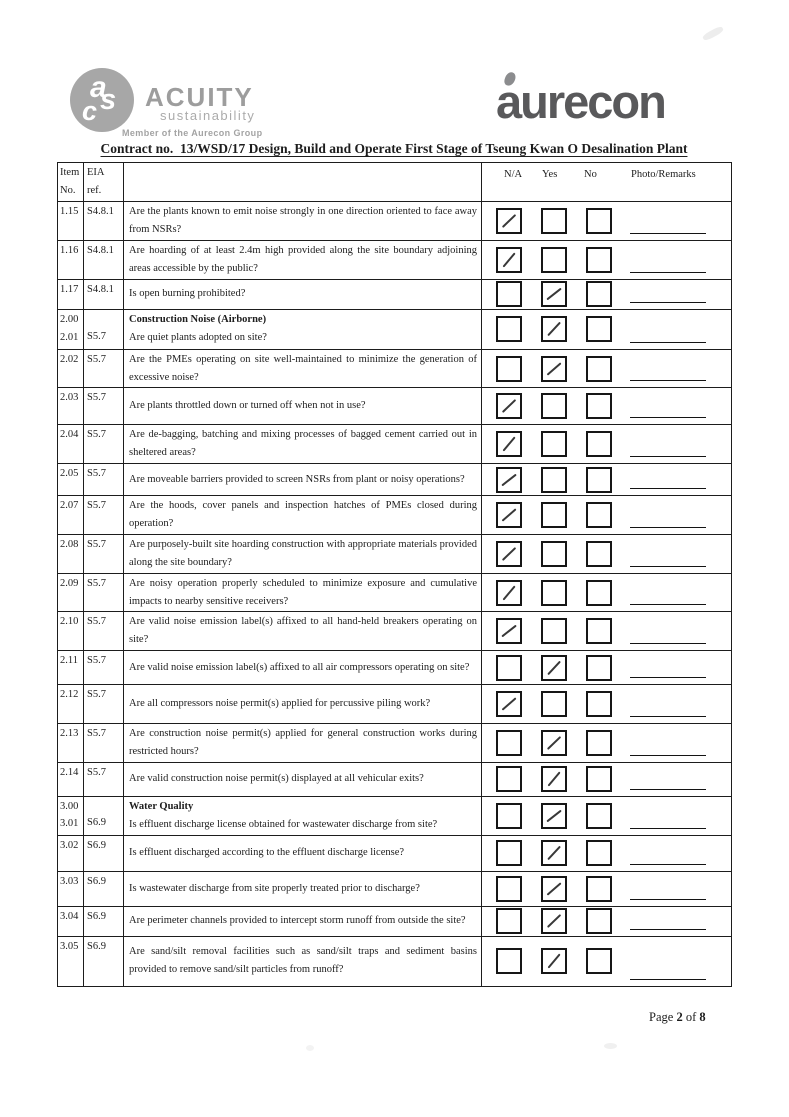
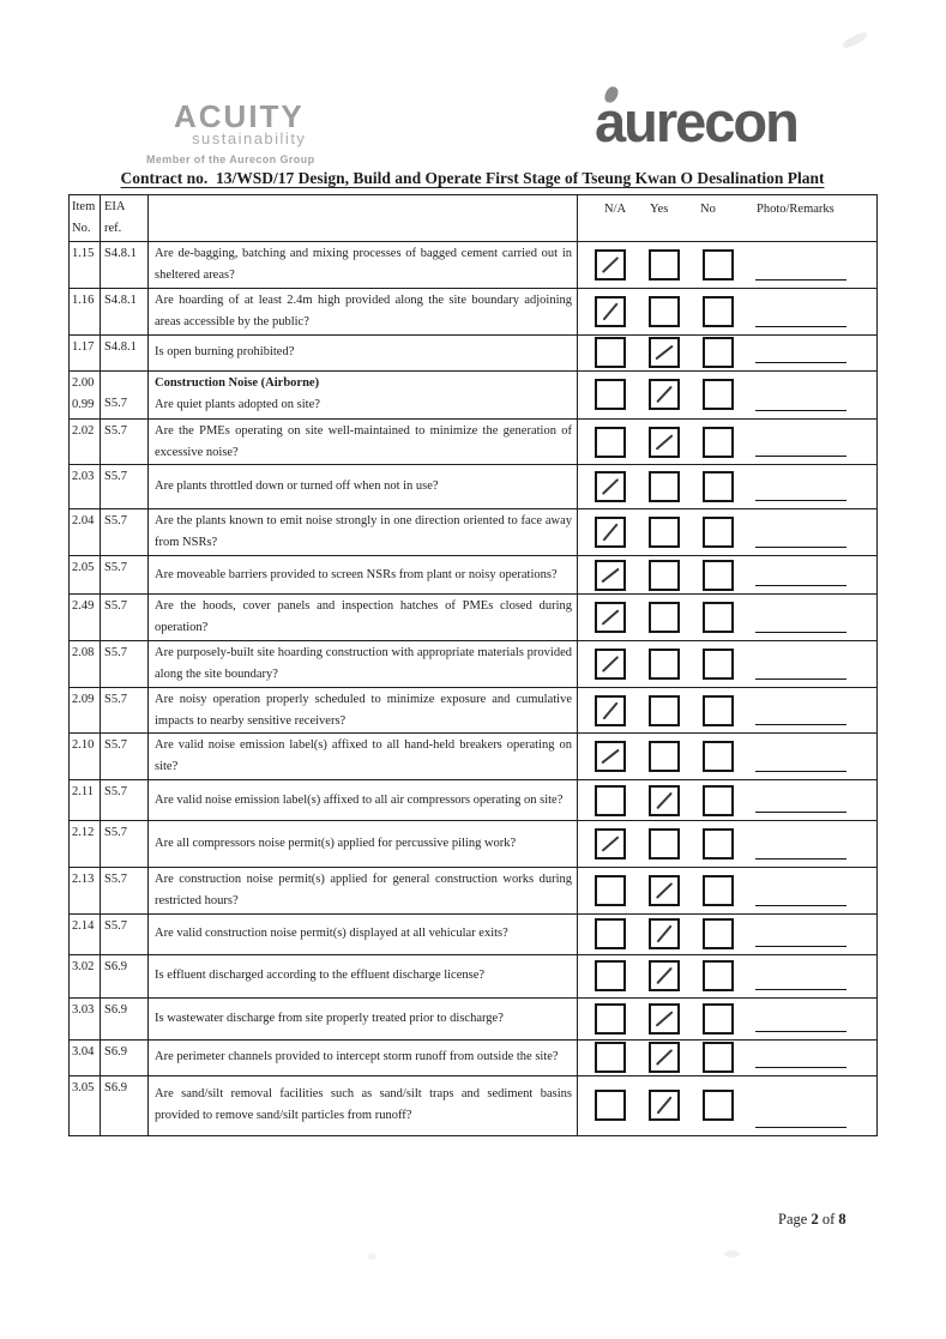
- a
- s
- c
  ACUITY
  sustainability
  Member of the Aurecon Group
  aurecon
  Contract no. 13/WSD/17 Design, Build and Operate First Stage of Tseung Kwan O Desalination Plant
  Item No.	EIA ref.		N/A Yes No Photo/Remarks
- 1.15	S4.8.1	Are the plants known to emit noise strongly in one direction oriented to face away from NSRs?
+ 1.15	S4.8.1	Are de-bagging, batching and mixing processes of bagged cement carried out in sheltered areas?
  1.16	S4.8.1	Are hoarding of at least 2.4m high provided along the site boundary adjoining areas accessible by the public?
  1.17	S4.8.1	Is open burning prohibited?
- 2.00 2.01	S5.7	Construction Noise (Airborne) Are quiet plants adopted on site?
+ 2.00 0.99	S5.7	Construction Noise (Airborne) Are quiet plants adopted on site?
  2.02	S5.7	Are the PMEs operating on site well-maintained to minimize the generation of excessive noise?
  2.03	S5.7	Are plants throttled down or turned off when not in use?
- 2.04	S5.7	Are de-bagging, batching and mixing processes of bagged cement carried out in sheltered areas?
+ 2.04	S5.7	Are the plants known to emit noise strongly in one direction oriented to face away from NSRs?
  2.05	S5.7	Are moveable barriers provided to screen NSRs from plant or noisy operations?
- 2.07	S5.7	Are the hoods, cover panels and inspection hatches of PMEs closed during operation?
+ 2.49	S5.7	Are the hoods, cover panels and inspection hatches of PMEs closed during operation?
  2.08	S5.7	Are purposely-built site hoarding construction with appropriate materials provided along the site boundary?
  2.09	S5.7	Are noisy operation properly scheduled to minimize exposure and cumulative impacts to nearby sensitive receivers?
  2.10	S5.7	Are valid noise emission label(s) affixed to all hand-held breakers operating on site?
  2.11	S5.7	Are valid noise emission label(s) affixed to all air compressors operating on site?
  2.12	S5.7	Are all compressors noise permit(s) applied for percussive piling work?
  2.13	S5.7	Are construction noise permit(s) applied for general construction works during restricted hours?
  2.14	S5.7	Are valid construction noise permit(s) displayed at all vehicular exits?
- 3.00 3.01	S6.9	Water Quality Is effluent discharge license obtained for wastewater discharge from site?
  3.02	S6.9	Is effluent discharged according to the effluent discharge license?
  3.03	S6.9	Is wastewater discharge from site properly treated prior to discharge?
  3.04	S6.9	Are perimeter channels provided to intercept storm runoff from outside the site?
  3.05	S6.9	Are sand/silt removal facilities such as sand/silt traps and sediment basins provided to remove sand/silt particles from runoff?
  Page 2 of 8
